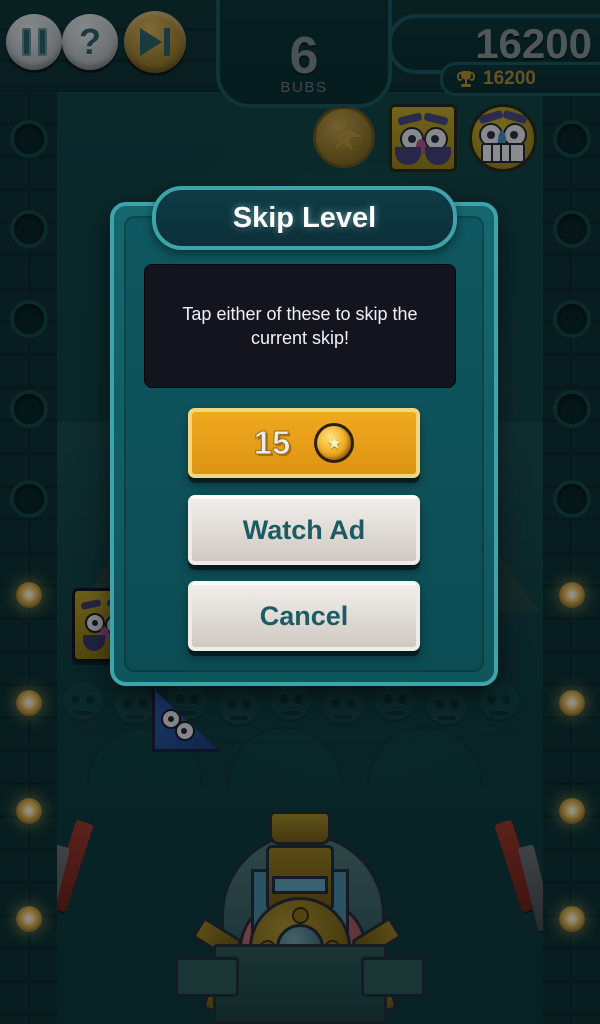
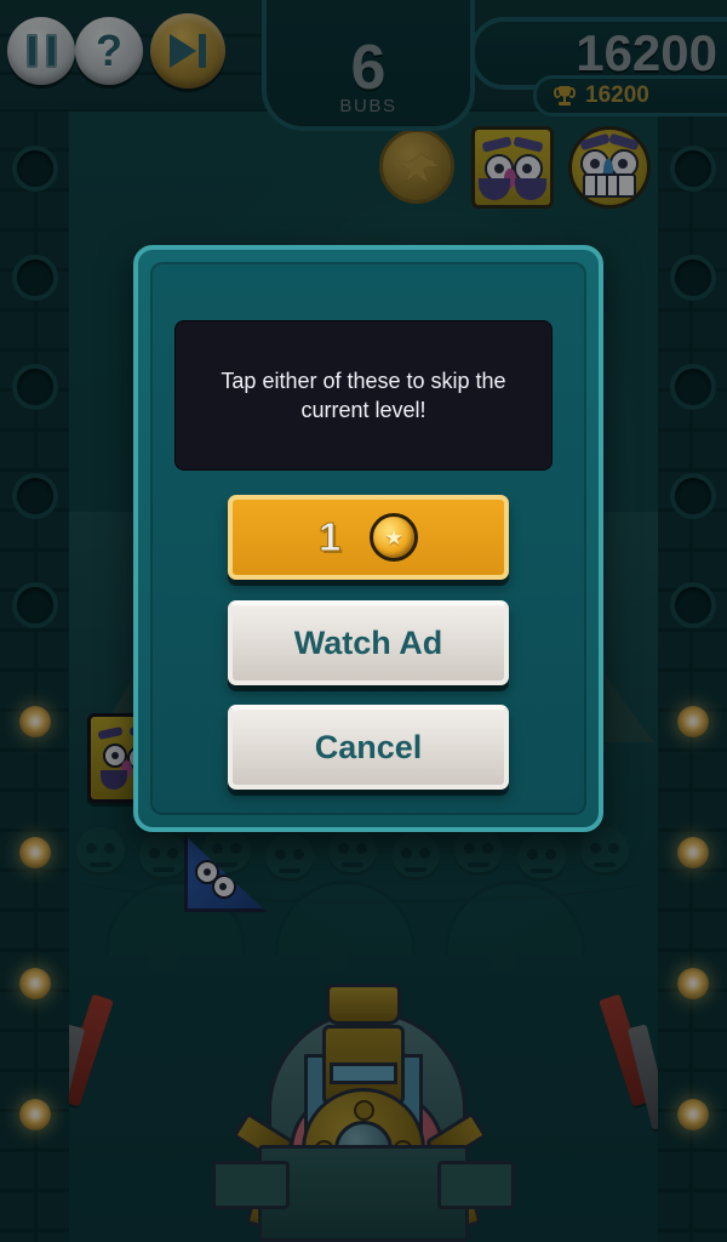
  ?
  6
  BUBS
  16200
  16200
- Skip Level
- Tap either of these to skip the current skip!
+ Tap either of these to skip the current level!
- 15
+ 1
  ★
  Watch Ad
  Cancel
